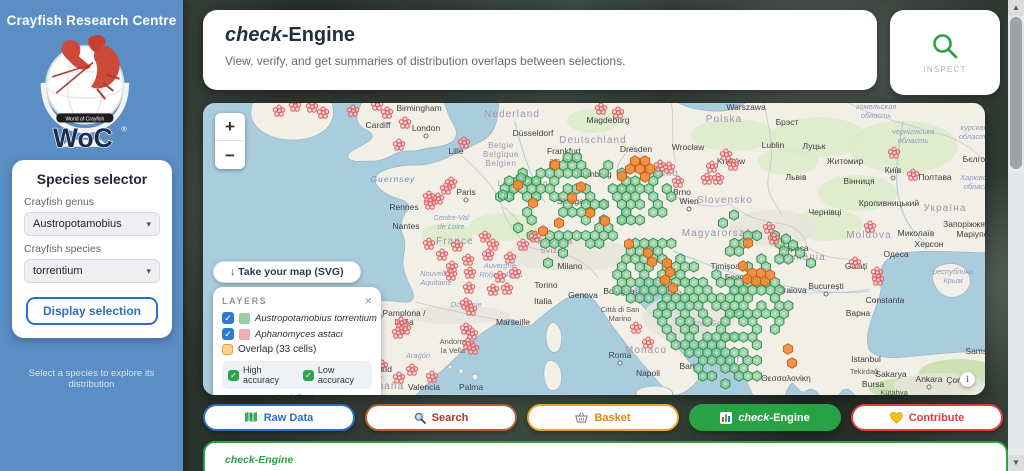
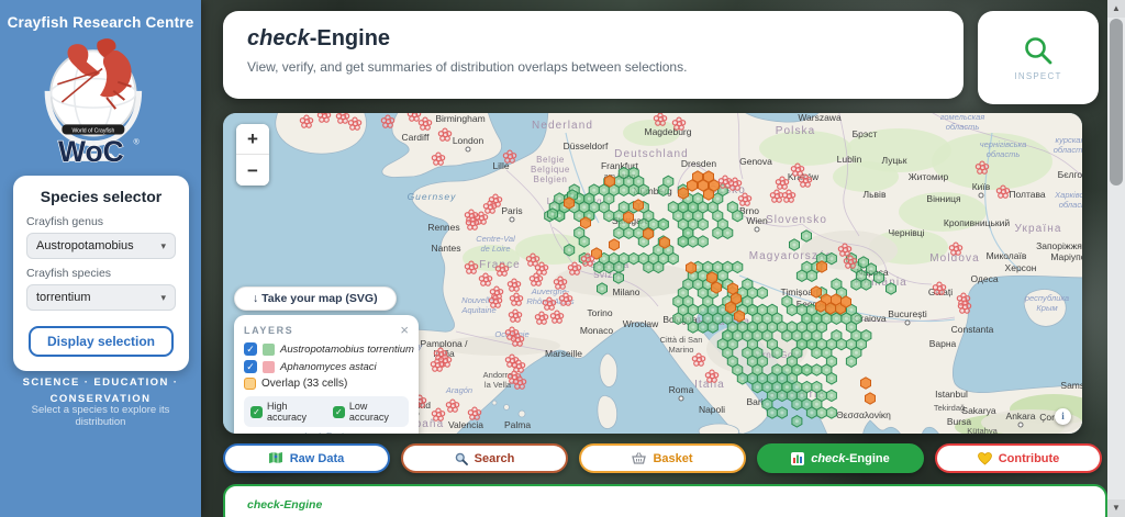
  Crayfish Research Centre
  WoC
  Species selector
  Crayfish genus
  Austropotamobius
  ▾
  Crayfish species
  torrentium
  ▾
  Display selection
+ SCIENCE · EDUCATION · CONSERVATION
  Select a species to explore its distribution
  check-Engine
  View, verify, and get summaries of distribution overlaps between selections.
  INSPECT
  Nederland
  Deutschland
  Polska
  France
- Monaco
+ Italia
  Hrvatsa
  Slovensko
  Magyarország
  România
  Moldova
  Україна
  Shqipëria
  Crna Gora
  esko
  Belgie
  Belgique
  Belgien
  Svizzera
  Svizra
  Luxbourg
  Birmingham
  Cardiff
  London
  Lille
  Paris
  Rennes
  Nantes
  Guernsey
  Düsseldorf
  Magdeburg
  Frankfurt
  a Main
  Dresden
- Wrocław
+ Genova
  Warszawa
  Kraków
  Nürnberg
  Brno
  Wien
  Milano
  Torino
- Genova
+ Wrocław
- Italia
+ Monaco
  Marseille
  Bologna
  Città di San
  Marino
  Roma
  Napoli
  Bari
  Timișoa
  Napoca
  Craiova
  București
  Galați
  Варна
  Istanbul
  Tekirdağ
  Θεσσαλονίκη
  Pamplona /
  Iruña
  Andorra
  la Vella
  Valencia
  Palma
  Одеса
  Constanta
  Херсон
  Миколаїв
  Запоріжжя
  Київ
  Полтава
  Житомир
  Вінниця
  Кропивницький
  Чернівці
  Львів
  Луцьк
  Lublin
  Брэст
  Sakarya
  Ankara
  Bursa
  Kütahya
  Centre-Val
  de Loire
  Nouvelle-
  Aquitaine
  Occitanie
  Auvergne-
  Rhône-Alpes
  Aragón
  гомельская
  область
  чернігівська
  область
  курска
  област
  республика
  Крым
  Харківс
  облас
  +
  −
  ↓ Take your map (SVG)
  LAYERS
  ×
  ✓
  Austropotamobius torrentium
  ✓
  Aphanomyces astaci
  Overlap (33 cells)
  ✓
  High accuracy
  ✓
  Low accuracy
  i
  Raw Data
  Search
  Basket
  check-Engine
  Contribute
  check-Engine
  ▲
  ▼
